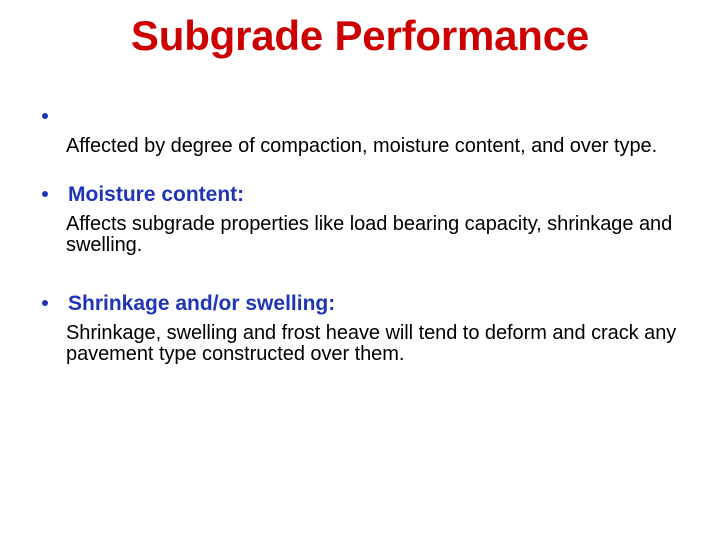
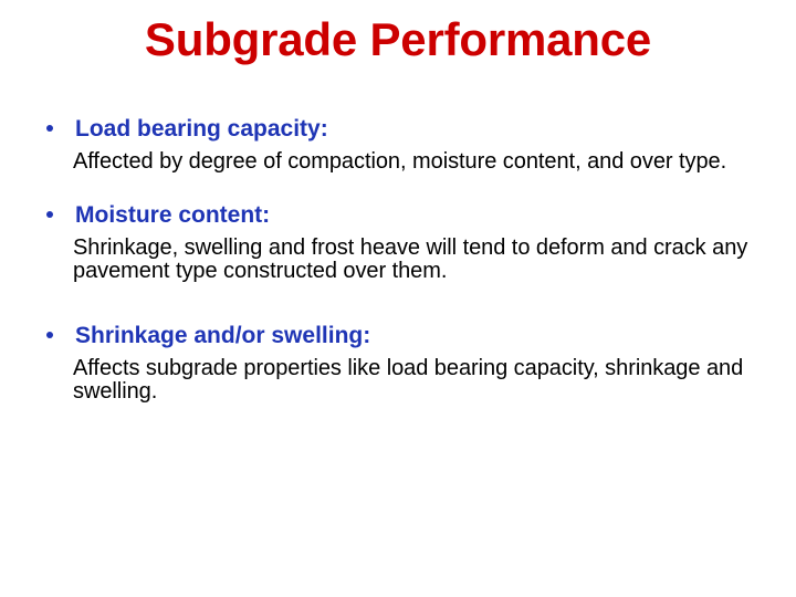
  Subgrade Performance
+ Load bearing capacity:
  Affected by degree of compaction, moisture content, and over type.
  Moisture content:
- Affects subgrade properties like load bearing capacity, shrinkage and swelling.
+ Shrinkage, swelling and frost heave will tend to deform and crack any pavement type constructed over them.
  Shrinkage and/or swelling:
- Shrinkage, swelling and frost heave will tend to deform and crack any pavement type constructed over them.
+ Affects subgrade properties like load bearing capacity, shrinkage and swelling.
